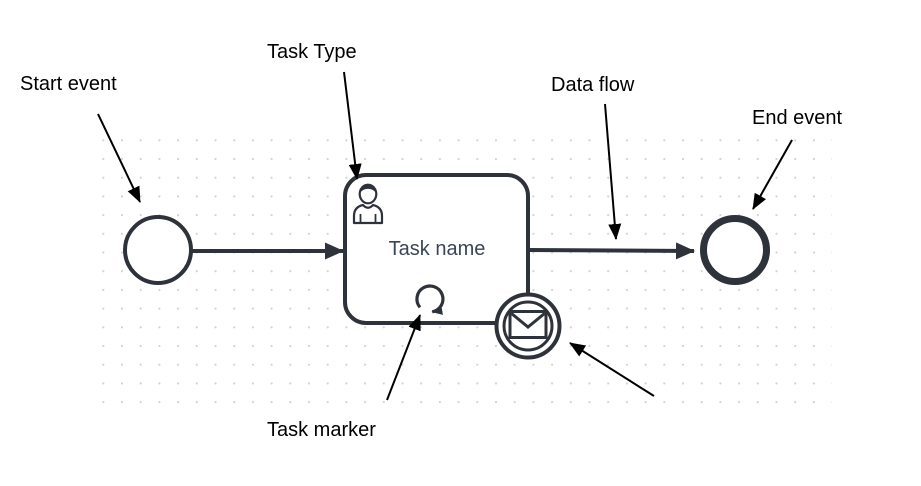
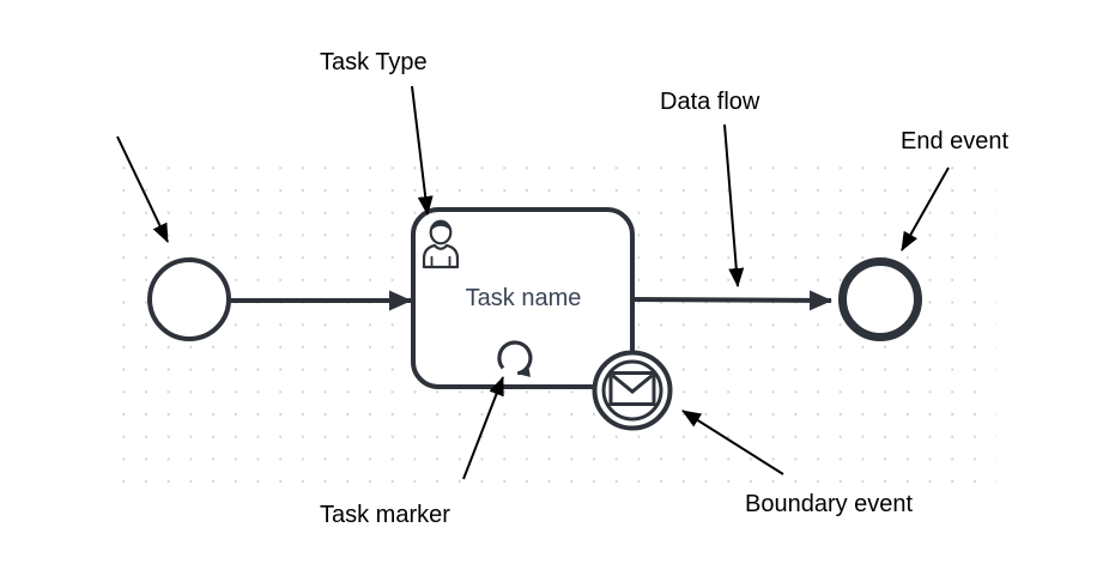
- Start event
  Task Type
  Data flow
  End event
  Task marker
+ Boundary event
  Task name
